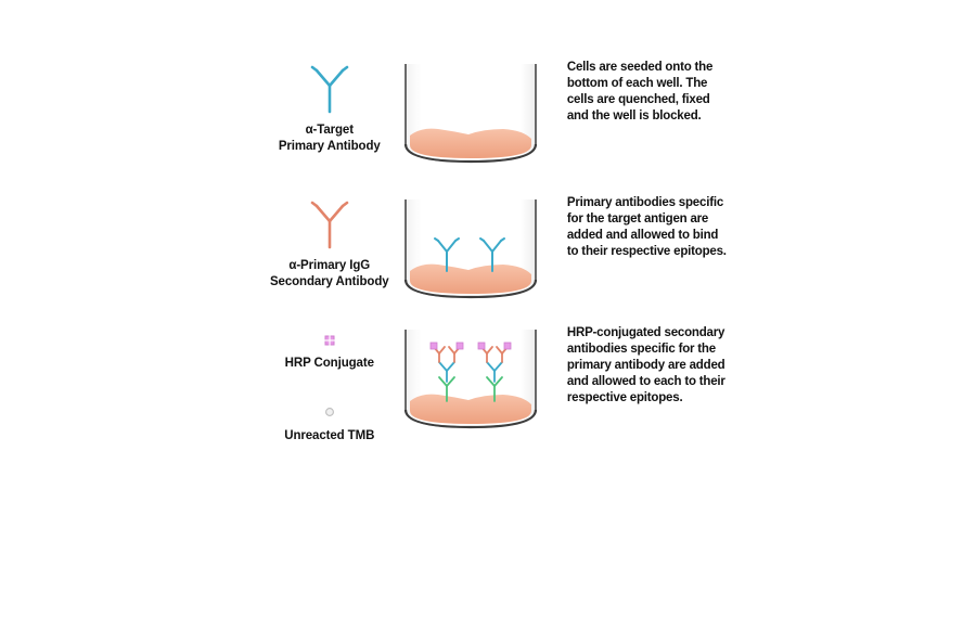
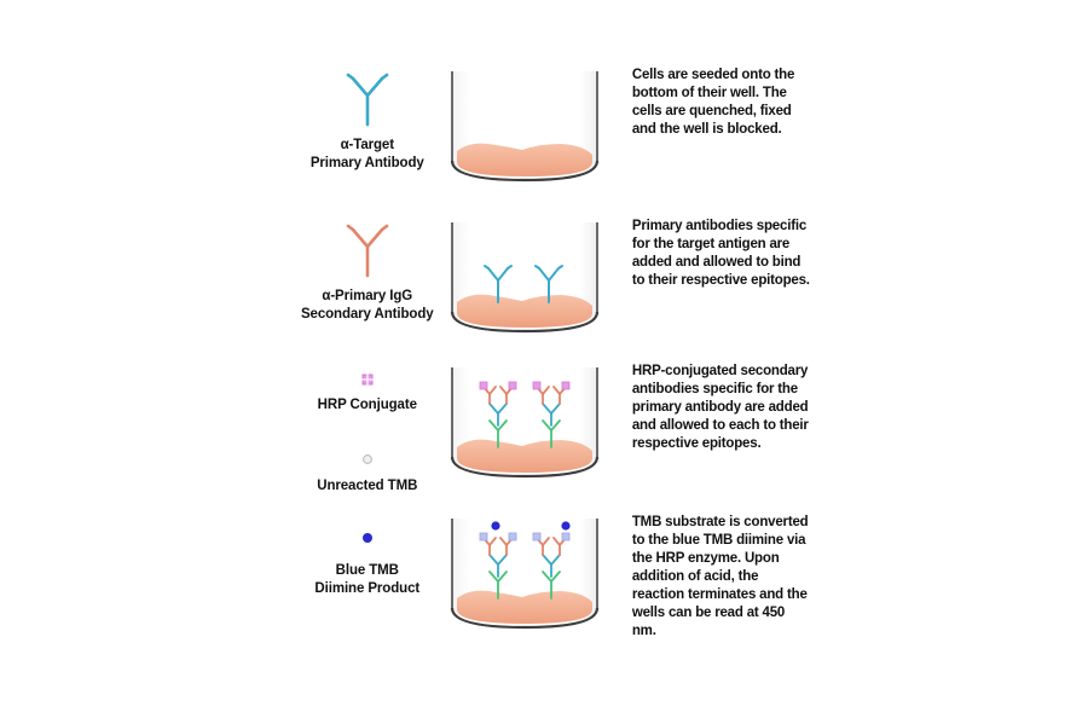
  α-Target
  Primary Antibody
- Cells are seeded onto the bottom of each well. The cells are quenched, fixed and the well is blocked.
+ Cells are seeded onto the bottom of their well. The cells are quenched, fixed and the well is blocked.
  α-Primary IgG
  Secondary Antibody
  Primary antibodies specific for the target antigen are added and allowed to bind to their respective epitopes.
  HRP Conjugate
  Unreacted TMB
  HRP-conjugated secondary antibodies specific for the primary antibody are added and allowed to each to their respective epitopes.
+ Blue TMB
+ Diimine Product
+ TMB substrate is converted to the blue TMB diimine via the HRP enzyme. Upon addition of acid, the reaction terminates and the wells can be read at 450 nm.
